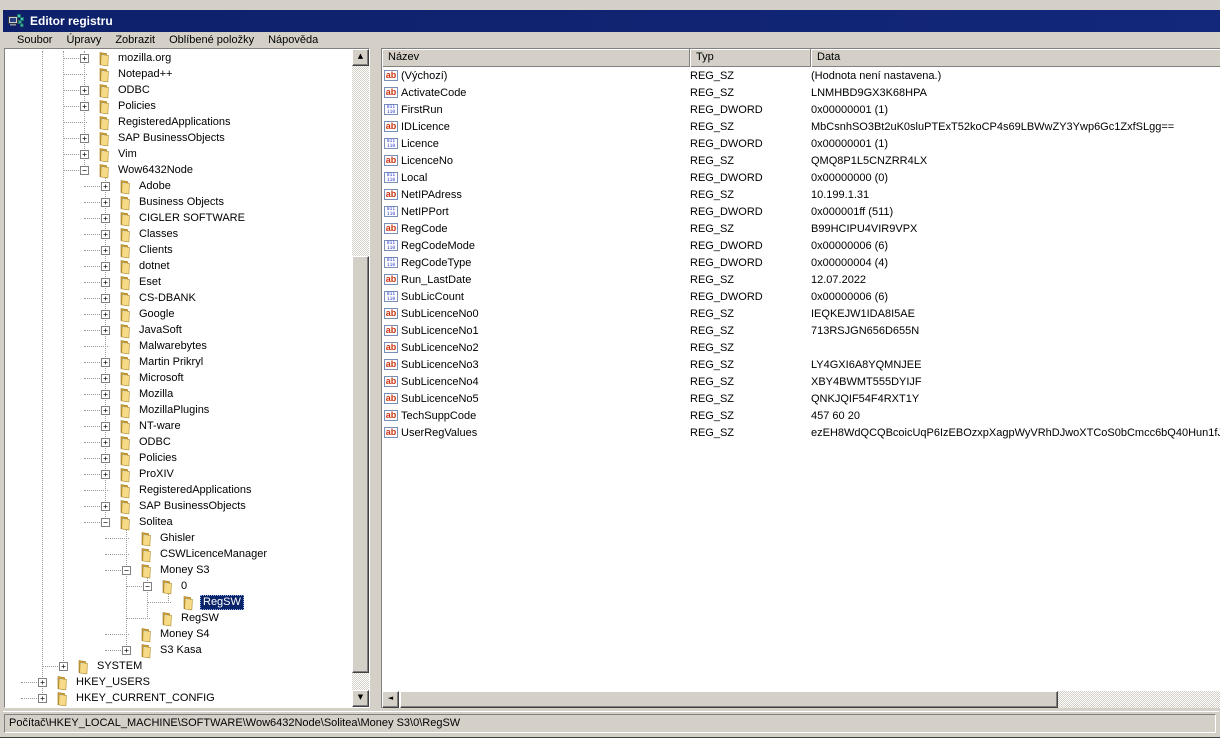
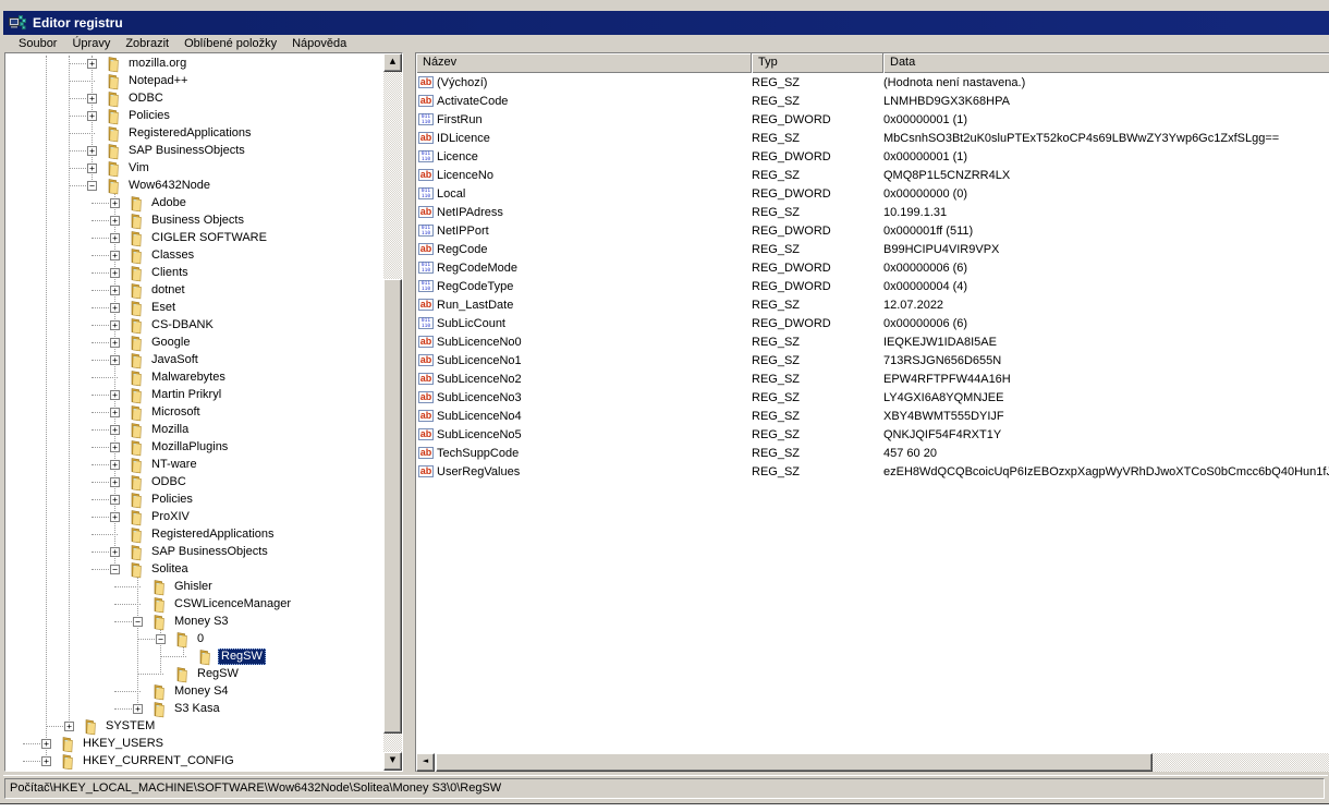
  Editor registru
  Soubor
  Úpravy
  Zobrazit
  Oblíbené položky
  Nápověda
  +
  mozilla.org
  Notepad++
  +
  ODBC
  +
  Policies
  RegisteredApplications
  +
  SAP BusinessObjects
  +
  Vim
  −
  Wow6432Node
  +
  Adobe
  +
  Business Objects
  +
  CIGLER SOFTWARE
  +
  Classes
  +
  Clients
  +
  dotnet
  +
  Eset
  +
  CS-DBANK
  +
  Google
  +
  JavaSoft
  Malwarebytes
  +
  Martin Prikryl
  +
  Microsoft
  +
  Mozilla
  +
  MozillaPlugins
  +
  NT-ware
  +
  ODBC
  +
  Policies
  +
  ProXIV
  RegisteredApplications
  +
  SAP BusinessObjects
  −
  Solitea
  Ghisler
  CSWLicenceManager
  −
  Money S3
  −
  0
  RegSW
  RegSW
  Money S4
  +
  S3 Kasa
  +
  SYSTEM
  +
  HKEY_USERS
  +
  HKEY_CURRENT_CONFIG
  ▲
  ▼
  Název
  Typ
  Data
  ab
  (Výchozí)
  REG_SZ
  (Hodnota není nastavena.)
  ab
  ActivateCode
  REG_SZ
  LNMHBD9GX3K68HPA
  FirstRun
  REG_DWORD
  0x00000001 (1)
  ab
  IDLicence
  REG_SZ
  MbCsnhSO3Bt2uK0sluPTExT52koCP4s69LBWwZY3Ywp6Gc1ZxfSLgg==
  Licence
  REG_DWORD
  0x00000001 (1)
  ab
  LicenceNo
  REG_SZ
  QMQ8P1L5CNZRR4LX
  Local
  REG_DWORD
  0x00000000 (0)
  ab
  NetIPAdress
  REG_SZ
  10.199.1.31
  NetIPPort
  REG_DWORD
  0x000001ff (511)
  ab
  RegCode
  REG_SZ
  B99HCIPU4VIR9VPX
  RegCodeMode
  REG_DWORD
  0x00000006 (6)
  RegCodeType
  REG_DWORD
  0x00000004 (4)
  ab
  Run_LastDate
  REG_SZ
  12.07.2022
  SubLicCount
  REG_DWORD
  0x00000006 (6)
  ab
  SubLicenceNo0
  REG_SZ
  IEQKEJW1IDA8I5AE
  ab
  SubLicenceNo1
  REG_SZ
  713RSJGN656D655N
  ab
  SubLicenceNo2
  REG_SZ
+ EPW4RFTPFW44A16H
  ab
  SubLicenceNo3
  REG_SZ
  LY4GXI6A8YQMNJEE
  ab
  SubLicenceNo4
  REG_SZ
  XBY4BWMT555DYIJF
  ab
  SubLicenceNo5
  REG_SZ
  QNKJQIF54F4RXT1Y
  ab
  TechSuppCode
  REG_SZ
  457 60 20
  ab
  UserRegValues
  REG_SZ
  ezEH8WdQCQBcoicUqP6IzEBOzxpXagpWyVRhDJwoXTCoS0bCmcc6bQ40Hun1f
  ◄
  Počítač\HKEY_LOCAL_MACHINE\SOFTWARE\Wow6432Node\Solitea\Money S3\0\RegSW
